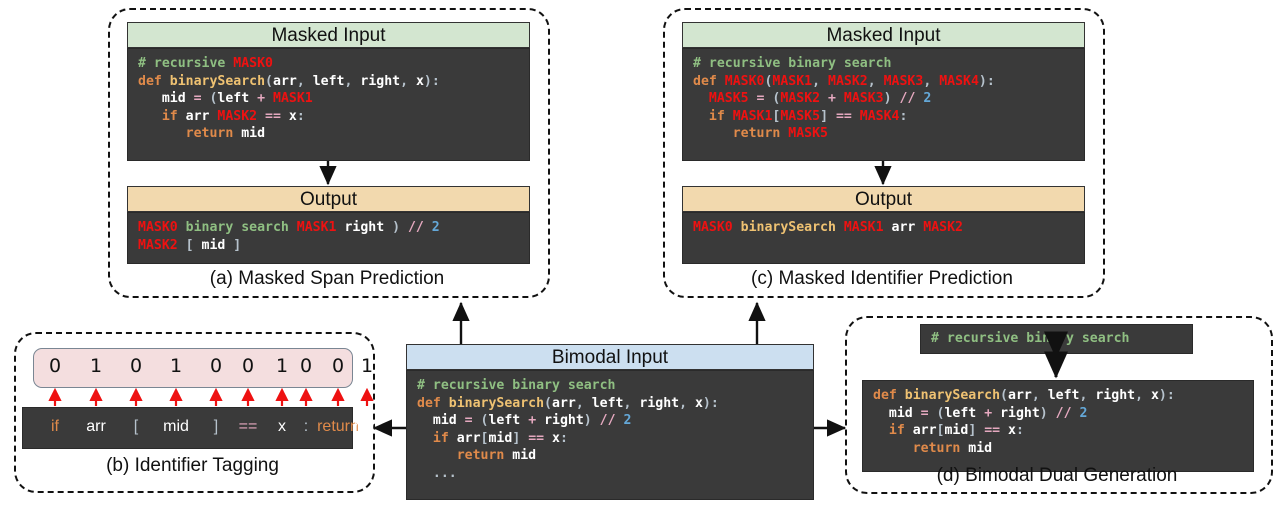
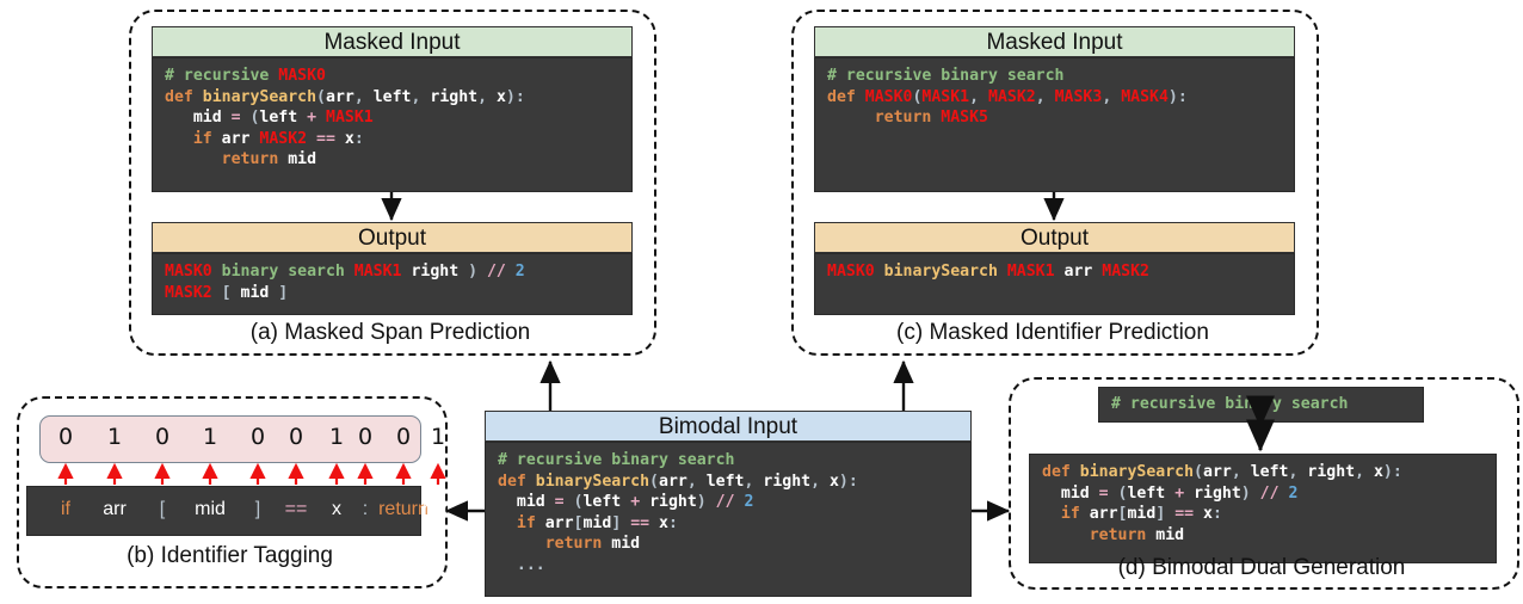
  Masked Input
  # recursive MASK0
  def binarySearch(arr, left, right, x):
  mid = (left + MASK1
  if arr MASK2 == x:
  return mid
  Output
  MASK0 binary search MASK1 right ) // 2
  MASK2 [ mid ]
  (a) Masked Span Prediction
  Masked Input
  # recursive binary search
  def MASK0(MASK1, MASK2, MASK3, MASK4):
- MASK5 = (MASK2 + MASK3) // 2
- if MASK1[MASK5] == MASK4:
  return MASK5
  Output
  MASK0 binarySearch MASK1 arr MASK2
  (c) Masked Identifier Prediction
  0
  1
  0
  1
  0
  0
  1
  0
  0
  1
  if
  arr
  [
  mid
  ]
  ==
  x
  :
  return
  mid
  (b) Identifier Tagging
  Bimodal Input
  # recursive binary search
  def binarySearch(arr, left, right, x):
  mid = (left + right) // 2
  if arr[mid] == x:
  return mid
  ...
  # recursive binary search
  def binarySearch(arr, left, right, x):
  mid = (left + right) // 2
  if arr[mid] == x:
  return mid
  (d) Bimodal Dual Generation
